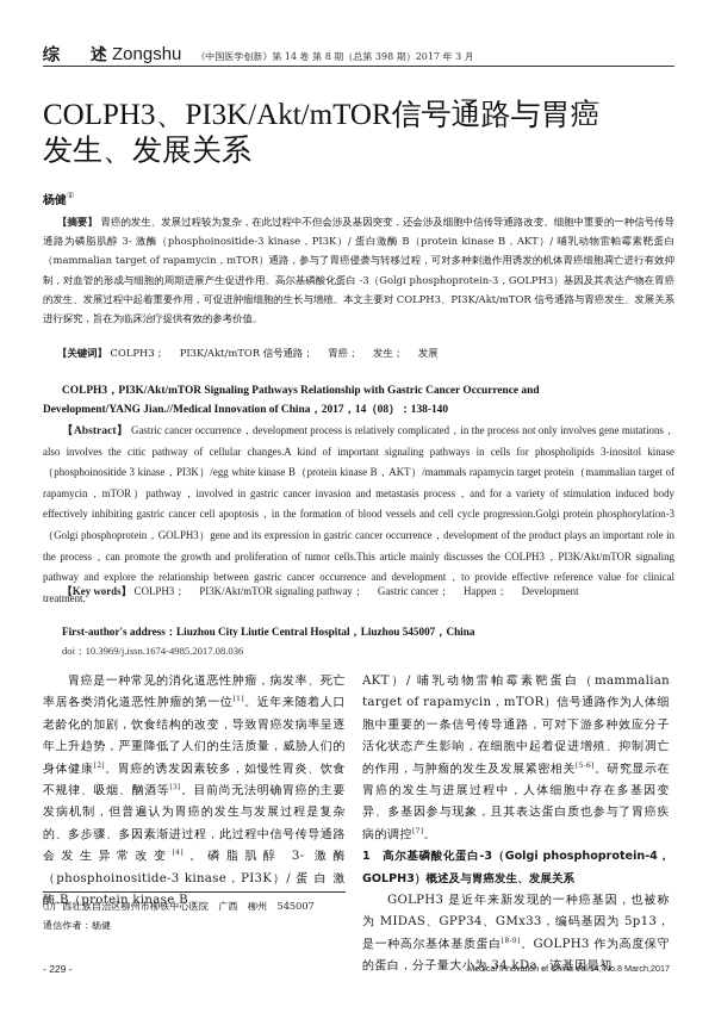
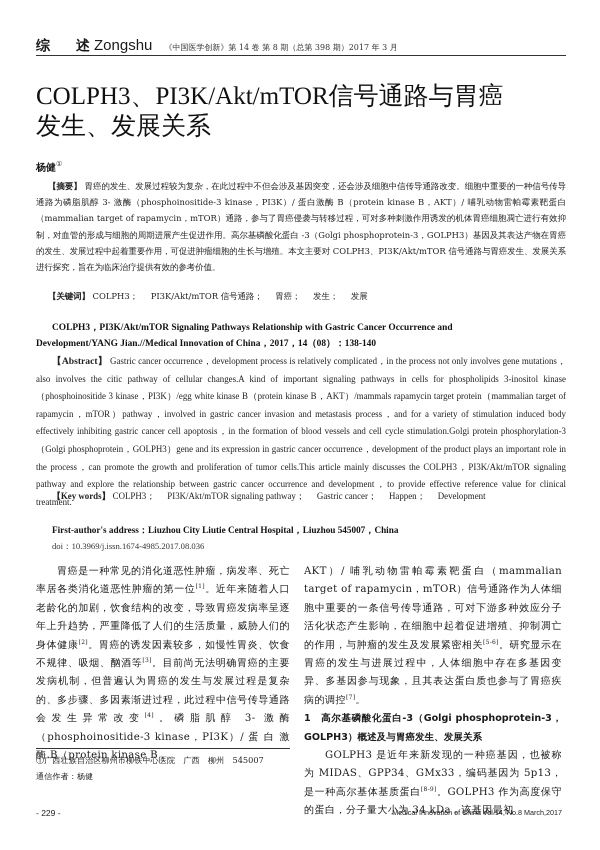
  综 述
  Zongshu
  《中国医学创新》第 14 卷 第 8 期（总第 398 期）2017 年 3 月
  COLPH3、PI3K/Akt/mTOR信号通路与胃癌
  发生、发展关系
  杨健①
  【摘要】 胃癌的发生、发展过程较为复杂，在此过程中不但会涉及基因突变，还会涉及细胞中信传导通路改变。细胞中重要的一种信号传导通路为磷脂肌醇 3- 激酶（phosphoinositide-3 kinase，PI3K）/ 蛋白激酶 B（protein kinase B，AKT）/ 哺乳动物雷帕霉素靶蛋白（mammalian target of rapamycin，mTOR）通路，参与了胃癌侵袭与转移过程，可对多种刺激作用诱发的机体胃癌细胞凋亡进行有效抑制，对血管的形成与细胞的周期进展产生促进作用。高尔基磷酸化蛋白 -3（Golgi phosphoprotein-3，GOLPH3）基因及其表达产物在胃癌的发生、发展过程中起着重要作用，可促进肿瘤细胞的生长与增殖。本文主要对 COLPH3、PI3K/Akt/mTOR 信号通路与胃癌发生、发展关系进行探究，旨在为临床治疗提供有效的参考价值。
  【关键词】 COLPH3； PI3K/Akt/mTOR 信号通路； 胃癌； 发生； 发展
  COLPH3，PI3K/Akt/mTOR Signaling Pathways Relationship with Gastric Cancer Occurrence and
  Development/YANG Jian.//Medical Innovation of China，2017，14（08）：138-140
- 【Abstract】 Gastric cancer occurrence，development process is relatively complicated，in the process not only involves gene mutations，also involves the citic pathway of cellular changes.A kind of important signaling pathways in cells for phospholipids 3-inositol kinase（phosphoinositide 3 kinase，PI3K）/egg white kinase B（protein kinase B，AKT）/mammals rapamycin target protein（mammalian target of rapamycin，mTOR）pathway，involved in gastric cancer invasion and metastasis process，and for a variety of stimulation induced body effectively inhibiting gastric cancer cell apoptosis，in the formation of blood vessels and cell cycle progression.Golgi protein phosphorylation-3（Golgi phosphoprotein，GOLPH3）gene and its expression in gastric cancer occurrence，development of the product plays an important role in the process，can promote the growth and proliferation of tumor cells.This article mainly discusses the COLPH3，PI3K/Akt/mTOR signaling pathway and explore the relationship between gastric cancer occurrence and development，to provide effective reference value for clinical treatment.
+ 【Abstract】 Gastric cancer occurrence，development process is relatively complicated，in the process not only involves gene mutations，also involves the citic pathway of cellular changes.A kind of important signaling pathways in cells for phospholipids 3-inositol kinase（phosphoinositide 3 kinase，PI3K）/egg white kinase B（protein kinase B，AKT）/mammals rapamycin target protein（mammalian target of rapamycin，mTOR）pathway，involved in gastric cancer invasion and metastasis process，and for a variety of stimulation induced body effectively inhibiting gastric cancer cell apoptosis，in the formation of blood vessels and cell cycle stimulation.Golgi protein phosphorylation-3（Golgi phosphoprotein，GOLPH3）gene and its expression in gastric cancer occurrence，development of the product plays an important role in the process，can promote the growth and proliferation of tumor cells.This article mainly discusses the COLPH3，PI3K/Akt/mTOR signaling pathway and explore the relationship between gastric cancer occurrence and development，to provide effective reference value for clinical treatment.
  【Key words】 COLPH3； PI3K/Akt/mTOR signaling pathway； Gastric cancer； Happen； Development
  First-author's address：Liuzhou City Liutie Central Hospital，Liuzhou 545007，China
  doi：10.3969/j.issn.1674-4985.2017.08.036
  胃癌是一种常见的消化道恶性肿瘤，病发率、死亡率居各类消化道恶性肿瘤的第一位 。近年来随着人口老龄化的加剧，饮食结构的改变，导致胃癌发病率呈逐年上升趋势，严重降低了人们的生活质量，威胁人们的身体健康 。胃癌的诱发因素较多，如慢性胃炎、饮食不规律、吸烟、酗酒等 。目前尚无法明确胃癌的主要发病机制，但普遍认为胃癌的发生与发展过程是复杂的、多步骤、多因素渐进过程，此过程中信号传导通路会发生异常改变 。磷脂肌醇 3- 激酶（phosphoinositide-3 kinase，PI3K）/ 蛋 白 激 酶 B（protein kinase B，
  ①广西壮族自治区柳州市柳铁中心医院 广西 柳州 545007
  通信作者：杨健
  AKT）/ 哺乳动物雷帕霉素靶蛋白（mammalian target of rapamycin，mTOR）信号通路作为人体细胞中重要的一条信号传导通路，可对下游多种效应分子活化状态产生影响，在细胞中起着促进增殖、抑制凋亡的作用，与肿瘤的发生及发展紧密相关 。研究显示在胃癌的发生与进展过程中，人体细胞中存在多基因变异、多基因参与现象，且其表达蛋白质也参与了胃癌疾病的调控 。
- 1 高尔基磷酸化蛋白-3（Golgi phosphoprotein-4，GOLPH3）概述及与胃癌发生、发展关系
+ 1 高尔基磷酸化蛋白-3（Golgi phosphoprotein-3，GOLPH3）概述及与胃癌发生、发展关系
  GOLPH3 是近年来新发现的一种癌基因，也被称为 MIDAS、GPP34、GMx33，编码基因为 5p13，是一种高尔基体基质蛋白 。GOLPH3 作为高度保守的蛋白，分子量大小为 34 kDa，该基因最初
  - 229 -
  Medical Innovation of China Vol.14, No.8 March,2017
